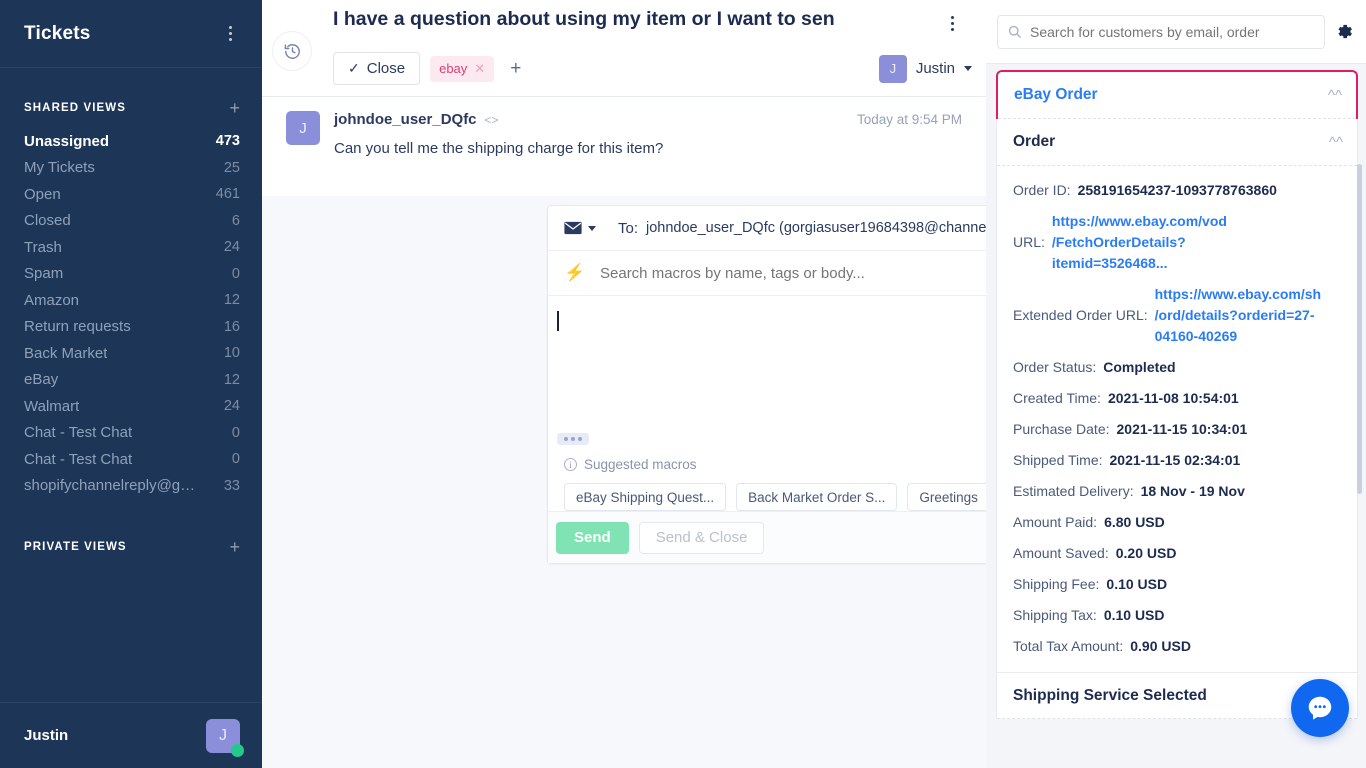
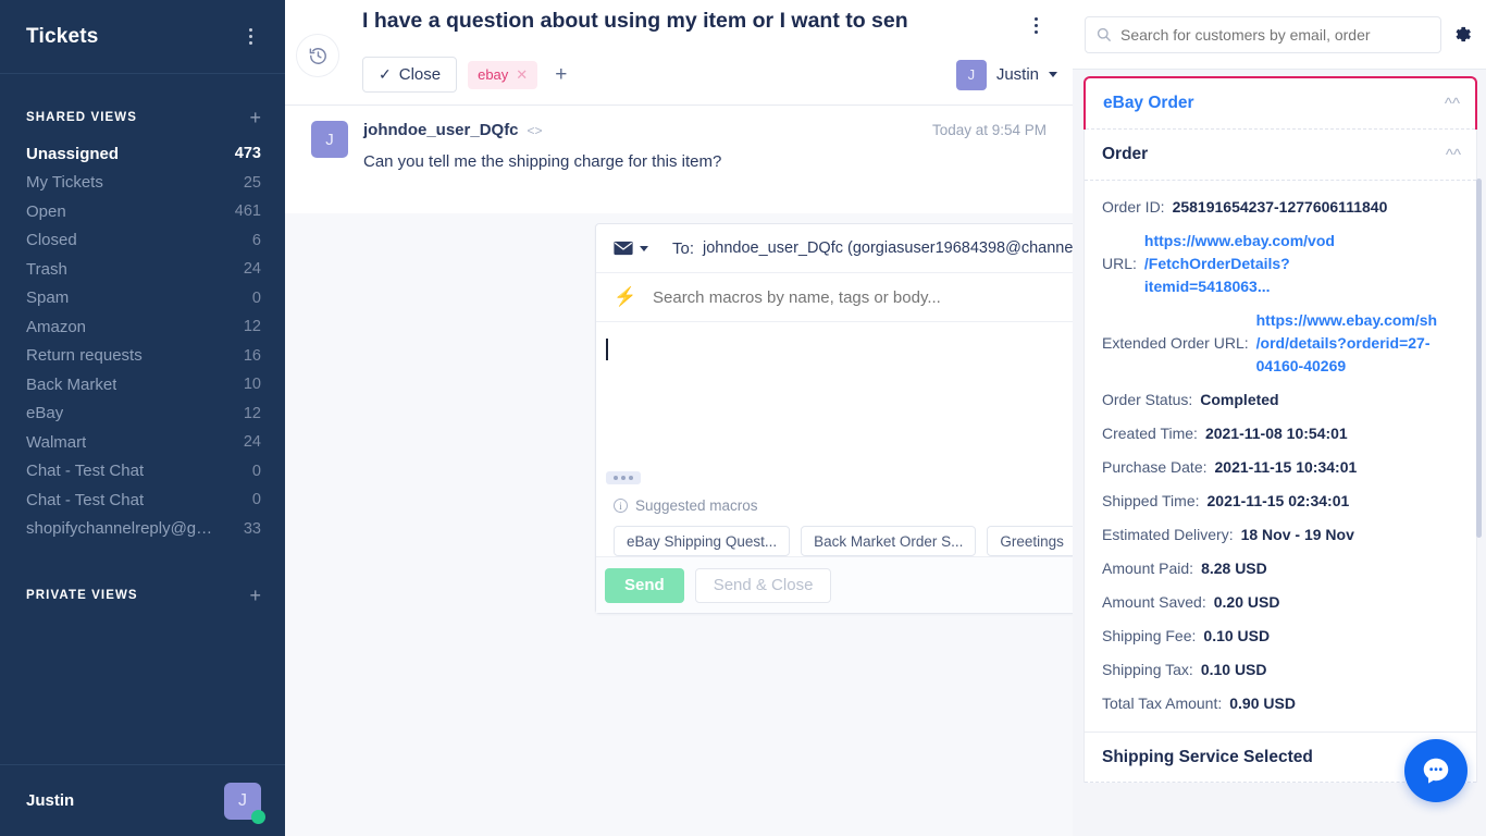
  Tickets
  SHARED VIEWS
  +
  Unassigned
  473
  My Tickets
  25
  Open
  461
  Closed
  6
  Trash
  24
  Spam
  0
  Amazon
  12
  Return requests
  16
  Back Market
  10
  eBay
  12
  Walmart
  24
  Chat - Test Chat
  0
  Chat - Test Chat
  0
  shopifychannelreply@gm..
  33
  PRIVATE VIEWS
  +
  Justin
  J
  I have a question about using my item or I want to sen
  ✓
  Close
  ebay
  ✕
  +
  J
  Justin
  J
  johndoe_user_DQfc
  <>
  Today at 9:54 PM
  Can you tell me the shipping charge for this item?
  To:
  johndoe_user_DQfc (gorgiasuser19684398@channe
  ⚡
  Search macros by name, tags or body...
  i
  Suggested macros
  eBay Shipping Quest...
  Back Market Order S...
  Greetings
  Send
  Send & Close
  Search for customers by email, order
  eBay Order
  ^^
  Order
  ^^
  Order ID:
- 258191654237-1093778763860
+ 258191654237-1277606111840
  URL:
- https://www.ebay.com/vod/FetchOrderDetails?itemid=3526468...
+ https://www.ebay.com/vod/FetchOrderDetails?itemid=5418063...
  Extended Order URL:
  https://www.ebay.com/sh/ord/details?orderid=27-04160-40269
  Order Status:
  Completed
  Created Time:
  2021-11-08 10:54:01
  Purchase Date:
  2021-11-15 10:34:01
  Shipped Time:
  2021-11-15 02:34:01
  Estimated Delivery:
  18 Nov - 19 Nov
  Amount Paid:
- 6.80 USD
+ 8.28 USD
  Amount Saved:
  0.20 USD
  Shipping Fee:
  0.10 USD
  Shipping Tax:
  0.10 USD
  Total Tax Amount:
  0.90 USD
  Shipping Service Selected
